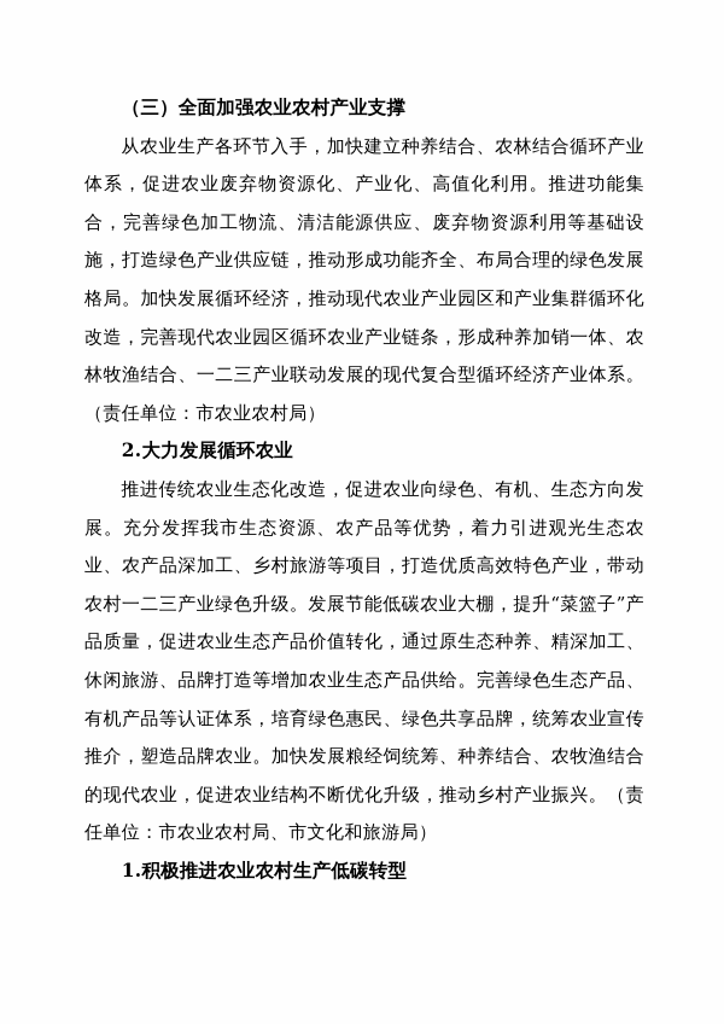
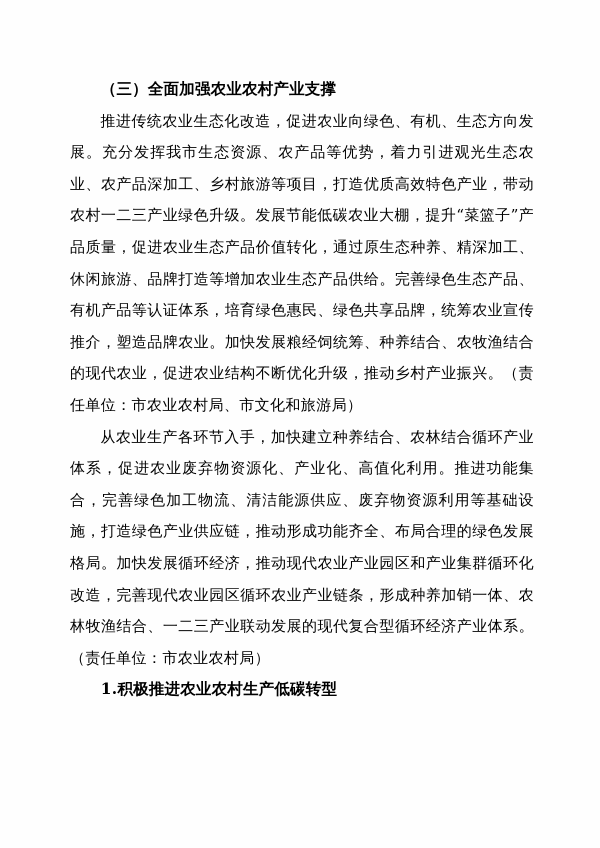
  （三）全面加强农业农村产业支撑
- 从农业生产各环节入手，加快建立种养结合、农林结合循环产业体系，促进农业废弃物资源化、产业化、高值化利用。推进功能集合，完善绿色加工物流、清洁能源供应、废弃物资源利用等基础设施，打造绿色产业供应链，推动形成功能齐全、布局合理的绿色发展格局。加快发展循环经济，推动现代农业产业园区和产业集群循环化改造，完善现代农业园区循环农业产业链条，形成种养加销一体、农林牧渔结合、一二三产业联动发展的现代复合型循环经济产业体系。（责任单位：市农业农村局）
+ 推进传统农业生态化改造，促进农业向绿色、有机、生态方向发展。充分发挥我市生态资源、农产品等优势，着力引进观光生态农业、农产品深加工、乡村旅游等项目，打造优质高效特色产业，带动农村一二三产业绿色升级。发展节能低碳农业大棚，提升“菜篮子”产品质量，促进农业生态产品价值转化，通过原生态种养、精深加工、休闲旅游、品牌打造等增加农业生态产品供给。完善绿色生态产品、有机产品等认证体系，培育绿色惠民、绿色共享品牌，统筹农业宣传推介，塑造品牌农业。加快发展粮经饲统筹、种养结合、农牧渔结合的现代农业，促进农业结构不断优化升级，推动乡村产业振兴。（责任单位：市农业农村局、市文化和旅游局）
- 2.大力发展循环农业
- 推进传统农业生态化改造，促进农业向绿色、有机、生态方向发展。充分发挥我市生态资源、农产品等优势，着力引进观光生态农业、农产品深加工、乡村旅游等项目，打造优质高效特色产业，带动农村一二三产业绿色升级。发展节能低碳农业大棚，提升“菜篮子”产品质量，促进农业生态产品价值转化，通过原生态种养、精深加工、休闲旅游、品牌打造等增加农业生态产品供给。完善绿色生态产品、有机产品等认证体系，培育绿色惠民、绿色共享品牌，统筹农业宣传推介，塑造品牌农业。加快发展粮经饲统筹、种养结合、农牧渔结合的现代农业，促进农业结构不断优化升级，推动乡村产业振兴。（责任单位：市农业农村局、市文化和旅游局）
+ 从农业生产各环节入手，加快建立种养结合、农林结合循环产业体系，促进农业废弃物资源化、产业化、高值化利用。推进功能集合，完善绿色加工物流、清洁能源供应、废弃物资源利用等基础设施，打造绿色产业供应链，推动形成功能齐全、布局合理的绿色发展格局。加快发展循环经济，推动现代农业产业园区和产业集群循环化改造，完善现代农业园区循环农业产业链条，形成种养加销一体、农林牧渔结合、一二三产业联动发展的现代复合型循环经济产业体系。（责任单位：市农业农村局）
  1.积极推进农业农村生产低碳转型
